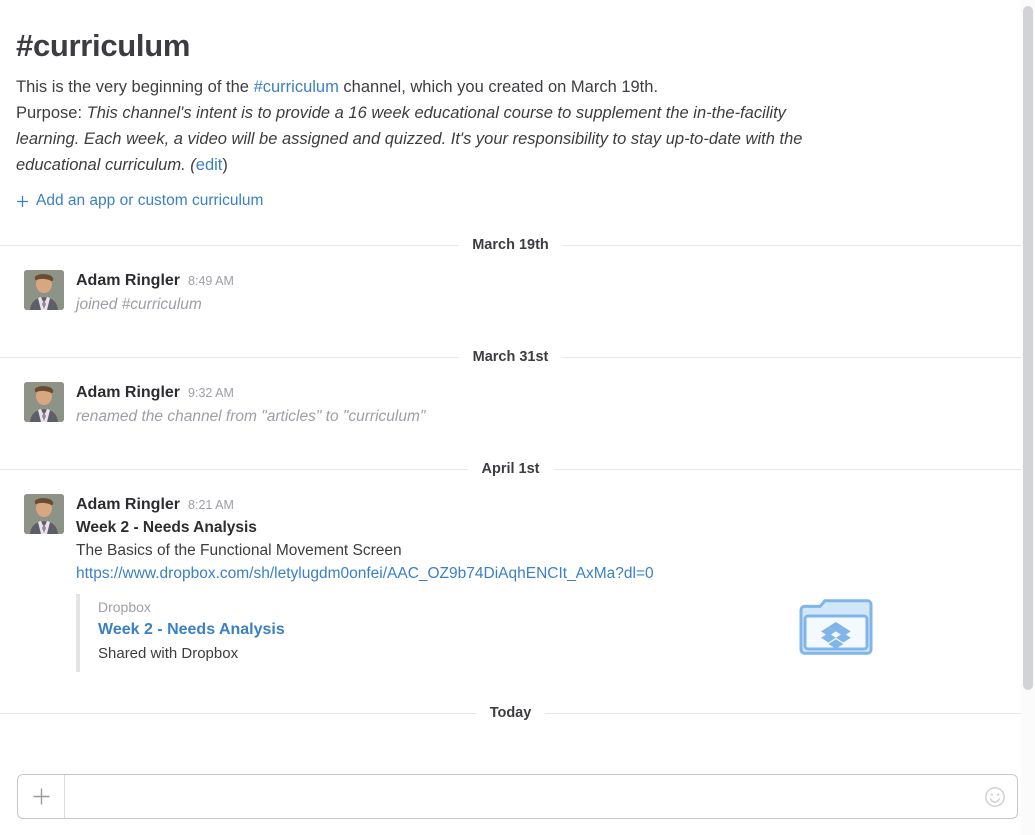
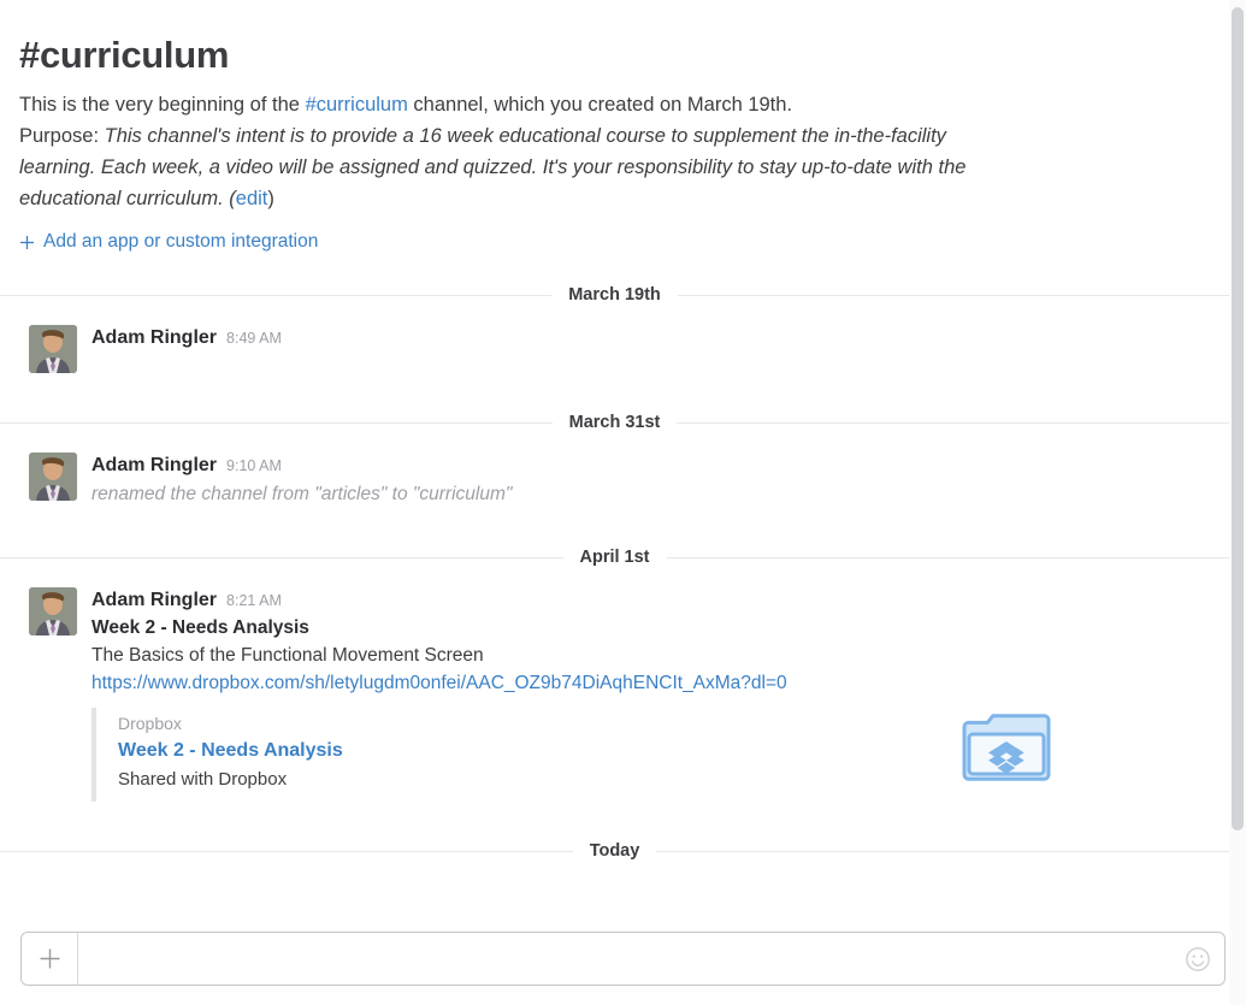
  #curriculum
  This is the very beginning of the #curriculum channel, which you created on March 19th.
  Purpose: This channel's intent is to provide a 16 week educational course to supplement the in-the-facility learning. Each week, a video will be assigned and quizzed. It's your responsibility to stay up-to-date with the educational curriculum. (edit)
- Add an app or custom curriculum
+ Add an app or custom integration
  March 19th
  Adam Ringler
  8:49 AM
- joined #curriculum
  March 31st
  Adam Ringler
- 9:32 AM
+ 9:10 AM
  renamed the channel from "articles" to "curriculum"
  April 1st
  Adam Ringler
  8:21 AM
  Week 2 - Needs Analysis
  The Basics of the Functional Movement Screen
  https://www.dropbox.com/sh/letylugdm0onfei/AAC_OZ9b74DiAqhENCIt_AxMa?dl=0
  Dropbox
  Week 2 - Needs Analysis
  Shared with Dropbox
  Today
